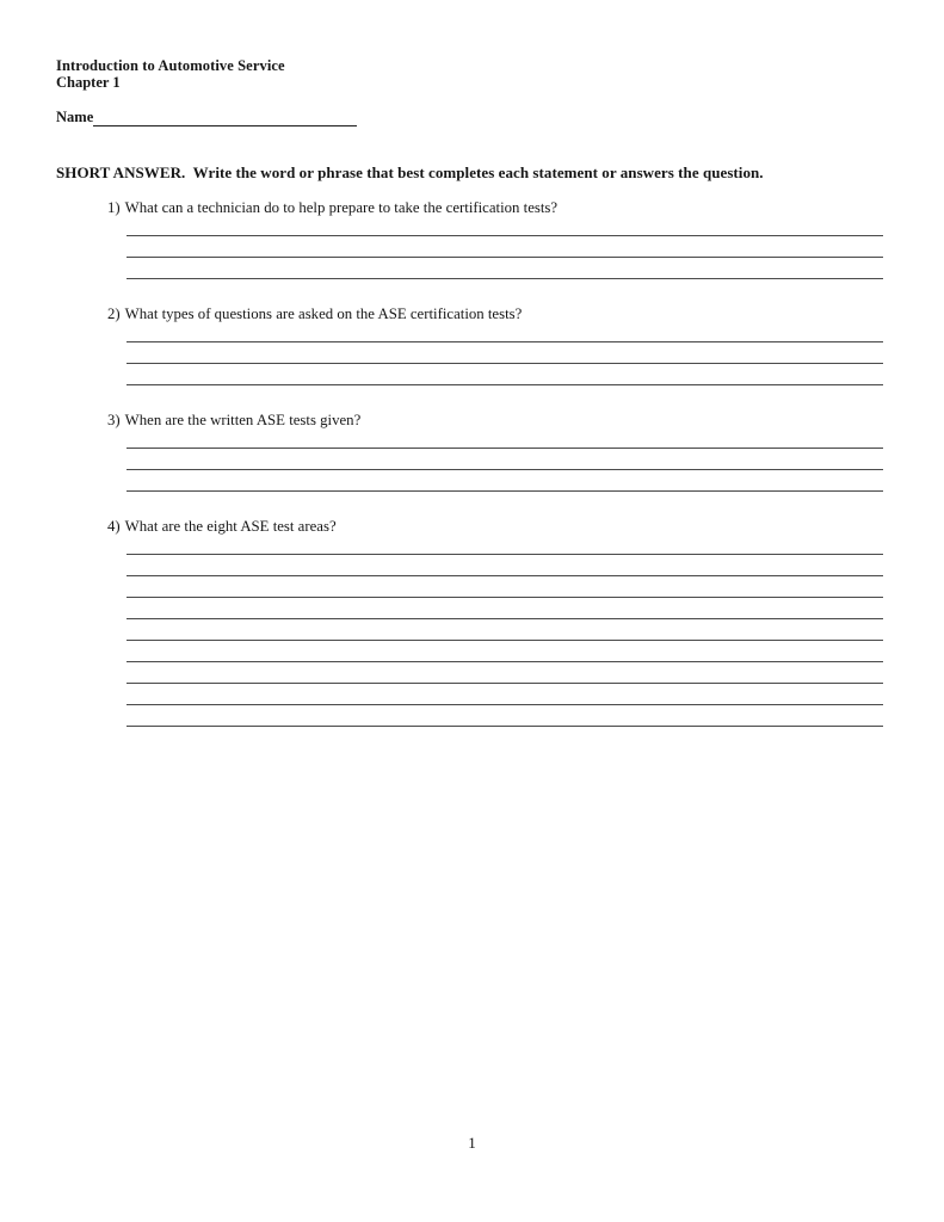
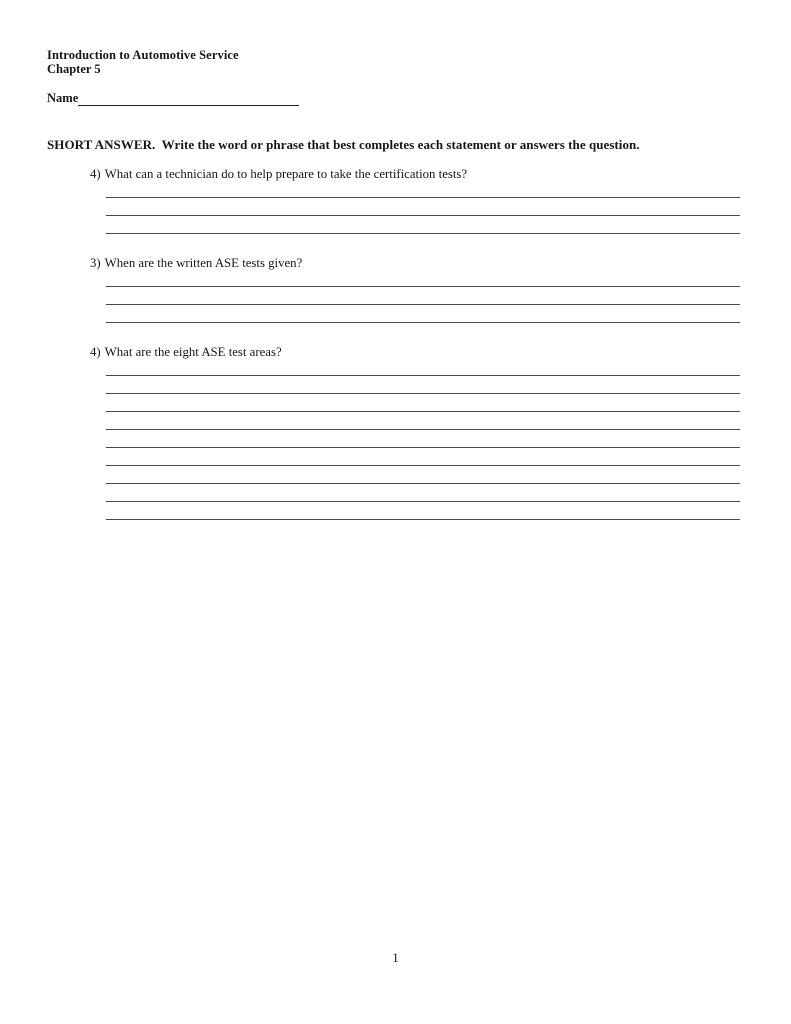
  Introduction to Automotive Service
- Chapter 1
+ Chapter 5
  Name
  SHORT ANSWER. Write the word or phrase that best completes each statement or answers the question.
- 1) What can a technician do to help prepare to take the certification tests?
+ 4) What can a technician do to help prepare to take the certification tests?
- 2) What types of questions are asked on the ASE certification tests?
  3) When are the written ASE tests given?
  4) What are the eight ASE test areas?
  1
